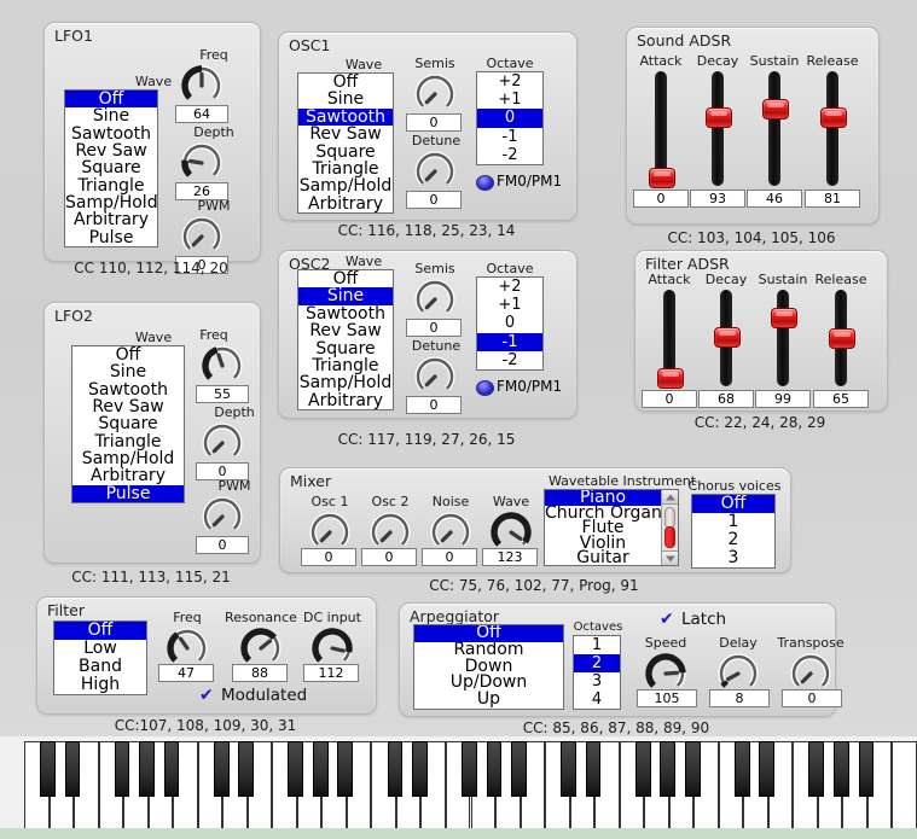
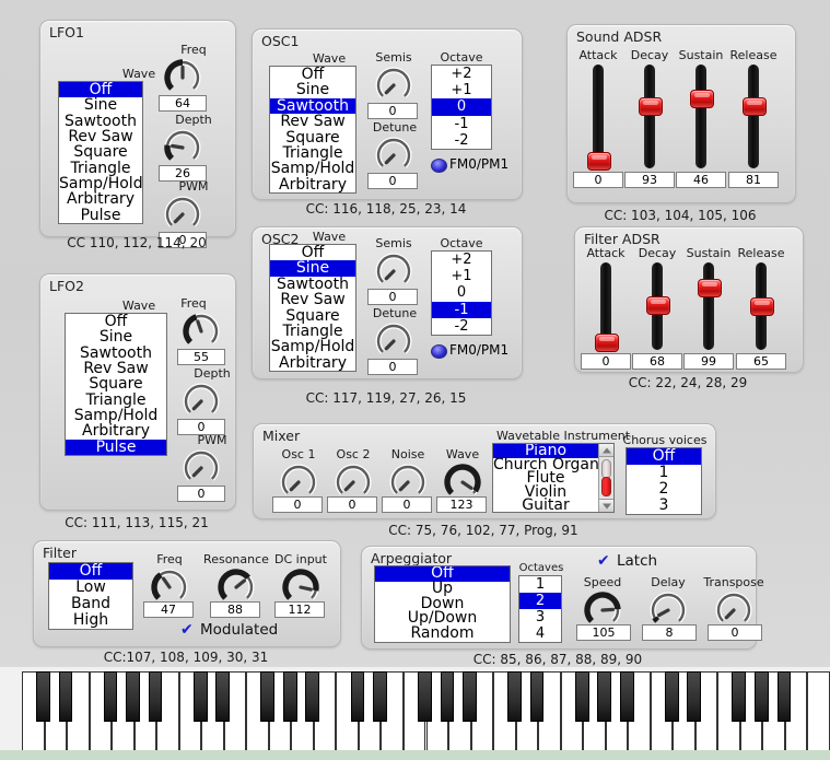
  LFO1
  Wave
  Off
  Sine
  Sawtooth
  Rev Saw
  Square
  Triangle
  Samp/Hold
  Arbitrary
  Pulse
  Freq
  64
  Depth
  26
  PWM
  0
  CC 110, 112, 114, 20
  LFO2
  Wave
  Off
  Sine
  Sawtooth
  Rev Saw
  Square
  Triangle
  Samp/Hold
  Arbitrary
  Pulse
  Freq
  55
  Depth
  0
  PWM
  0
  CC: 111, 113, 115, 21
  OSC1
  Wave
  Off
  Sine
  Sawtooth
  Rev Saw
  Square
  Triangle
  Samp/Hold
  Arbitrary
  Semis
  0
  Detune
  0
  Octave
  +2
  +1
  0
  -1
  -2
  FM0/PM1
  CC: 116, 118, 25, 23, 14
  OSC2
  Wave
  Off
  Sine
  Sawtooth
  Rev Saw
  Square
  Triangle
  Samp/Hold
  Arbitrary
  Semis
  0
  Detune
  0
  Octave
  +2
  +1
  0
  -1
  -2
  FM0/PM1
  CC: 117, 119, 27, 26, 15
  Sound ADSR
  Attack
  0
  Decay
  93
  Sustain
  46
  Release
  81
  CC: 103, 104, 105, 106
  Filter ADSR
  Attack
  0
  Decay
  68
  Sustain
  99
  Release
  65
  CC: 22, 24, 28, 29
  Mixer
  Osc 1
  0
  Osc 2
  0
  Noise
  0
  Wave
  123
  Wavetable Instrument
  Piano
  Church Organ
  Flute
  Violin
  Guitar
  Chorus voices
  Off
  1
  2
  3
  CC: 75, 76, 102, 77, Prog, 91
  Filter
  Off
  Low
  Band
  High
  Freq
  47
  Resonance
  88
  DC input
  112
  ✔
  Modulated
  CC:107, 108, 109, 30, 31
  Arpeggiator
  Off
- Random
+ Up
  Down
  Up/Down
- Up
+ Random
  Octaves
  1
  2
  3
  4
  ✔
  Latch
  Speed
  105
  Delay
  8
  Transpose
  0
  CC: 85, 86, 87, 88, 89, 90
